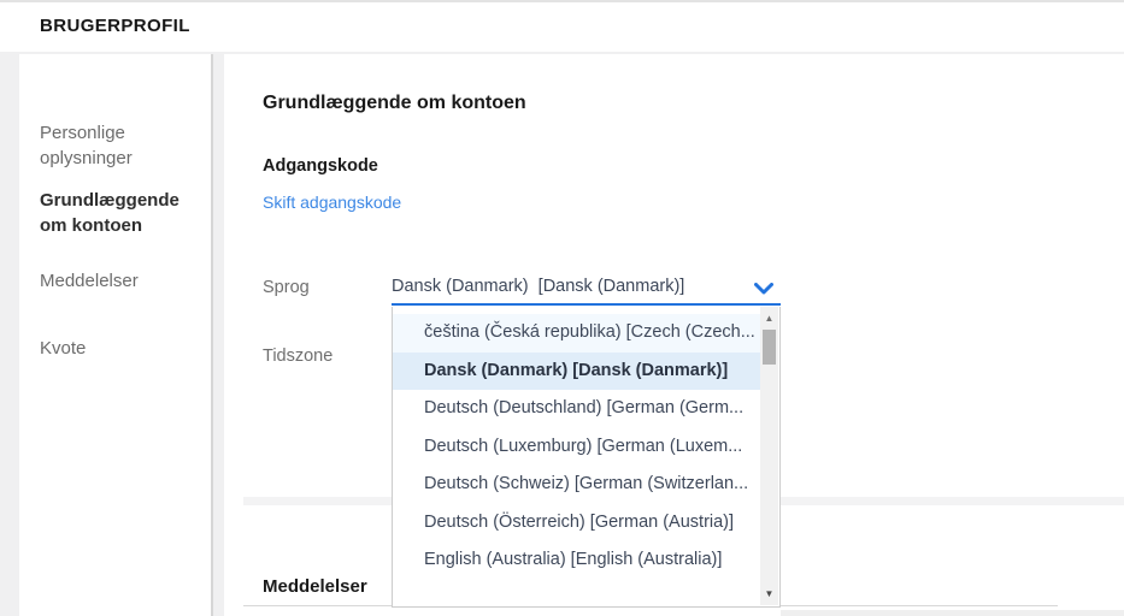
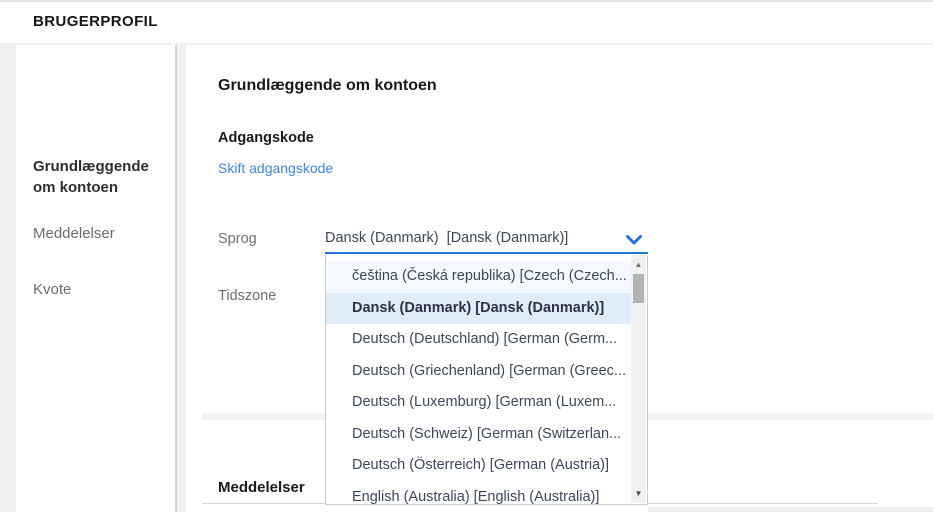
  BRUGERPROFIL
- Personlige oplysninger
  Grundlæggende om kontoen
  Meddelelser
  Kvote
  Grundlæggende om kontoen
  Adgangskode
  Skift adgangskode
  Sprog
  Dansk (Danmark) [Dansk (Danmark)]
  Tidszone
  Meddelelser
  čeština (Česká republika) [Czech (Czech...
  Dansk (Danmark) [Dansk (Danmark)]
  Deutsch (Deutschland) [German (Germ...
+ Deutsch (Griechenland) [German (Greec...
  Deutsch (Luxemburg) [German (Luxem...
  Deutsch (Schweiz) [German (Switzerlan...
  Deutsch (Österreich) [German (Austria)]
  English (Australia) [English (Australia)]
  ▲
  ▼
